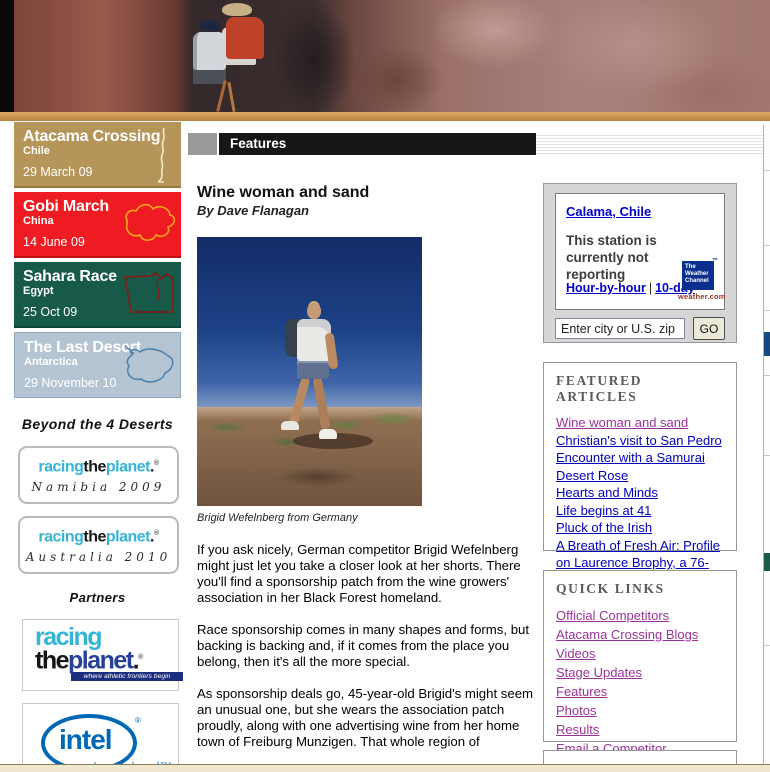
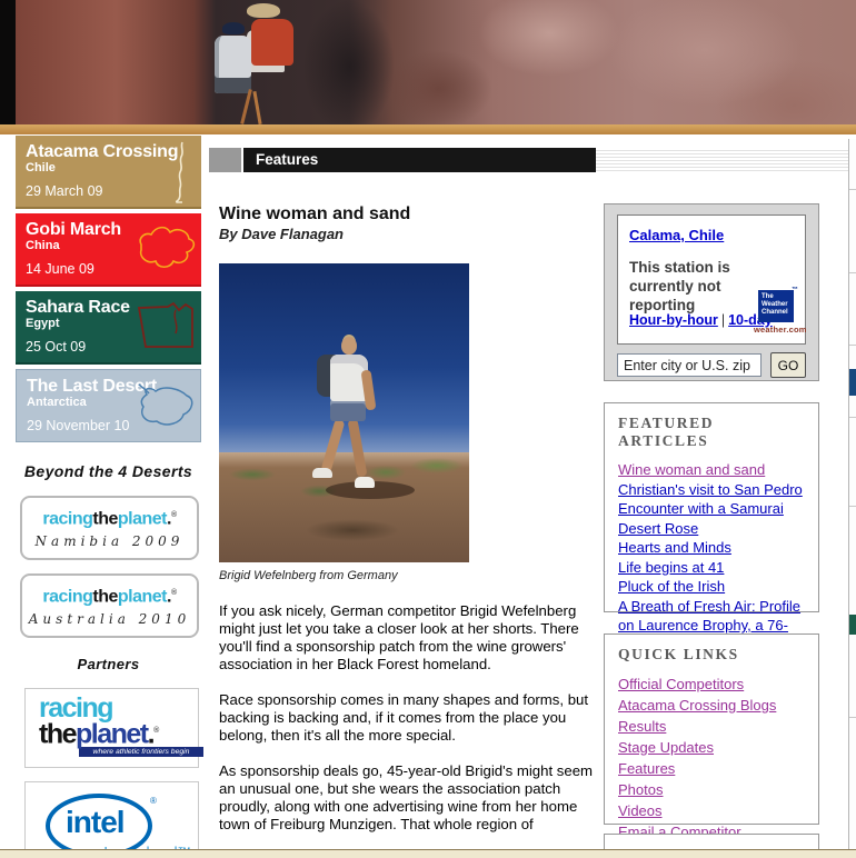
  Atacama Crossing
  Chile
  29 March 09
  Gobi March
  China
  14 June 09
  Sahara Race
  Egypt
  25 Oct 09
  The Last Desert
  Antarctica
  29 November 10
  Beyond the 4 Deserts
  racingtheplanet.
  Namibia 2009
  racingtheplanet.
  Australia 2010
  Partners
  racing
  theplanet.
  intel
  ®
  Features
  Wine woman and sand
  By Dave Flanagan
  Brigid Wefelnberg from Germany
  If you ask nicely, German competitor Brigid Wefelnberg might just let you take a closer look at her shorts. There you'll find a sponsorship patch from the wine growers' association in her Black Forest homeland.
  Race sponsorship comes in many shapes and forms, but backing is backing and, if it comes from the place you belong, then it's all the more special.
  As sponsorship deals go, 45-year-old Brigid's might seem an unusual one, but she wears the association patch proudly, along with one advertising wine from her home town of Freiburg Munzigen. That whole region of
  Calama, Chile
  This station is currently not reporting
  Hour-by-hour | 10-d
  weather.com
  Enter city or U.S. zip
  GO
  FEATURED ARTICLES
  Wine woman and sand
  Christian's visit to San Pedro
  Encounter with a Samurai
  Desert Rose
  Hearts and Minds
  Life begins at 41
  Pluck of the Irish
  QUICK LINKS
  Official Competitors
  Atacama Crossing Blogs
- Videos
+ Results
  Stage Updates
  Features
  Photos
- Results
+ Videos
  Email a Competitor
